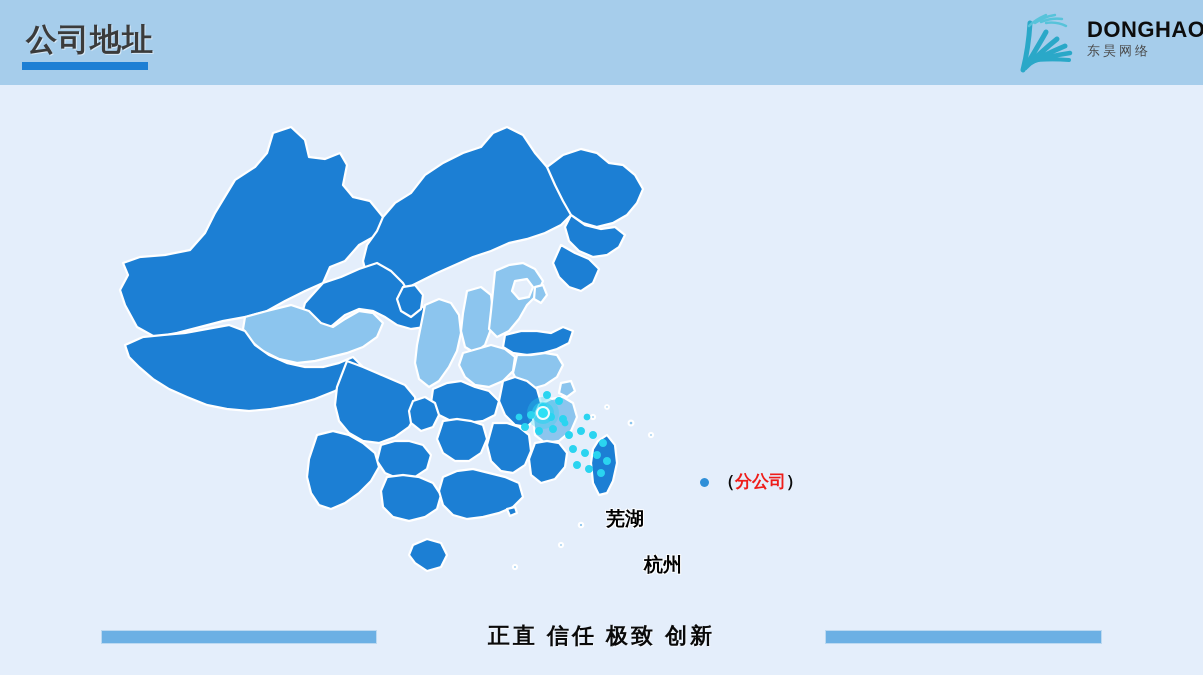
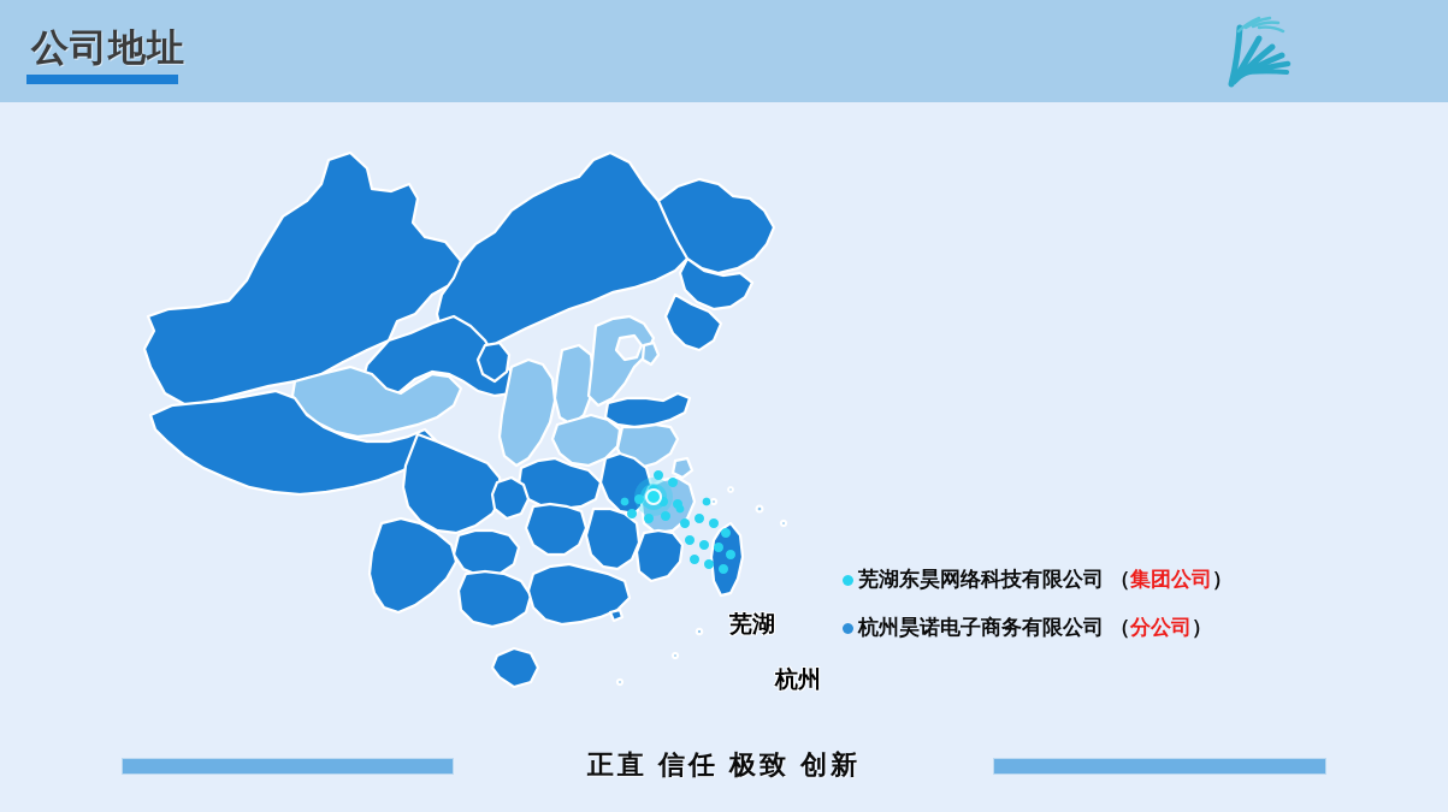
  公司地址
- DONGHAO
- 东昊网络
  芜湖
  杭州
+ 芜湖东昊网络科技有限公司
+ （集团公司）
+ 杭州昊诺电子商务有限公司
  （分公司）
  正直 信任 极致 创新
